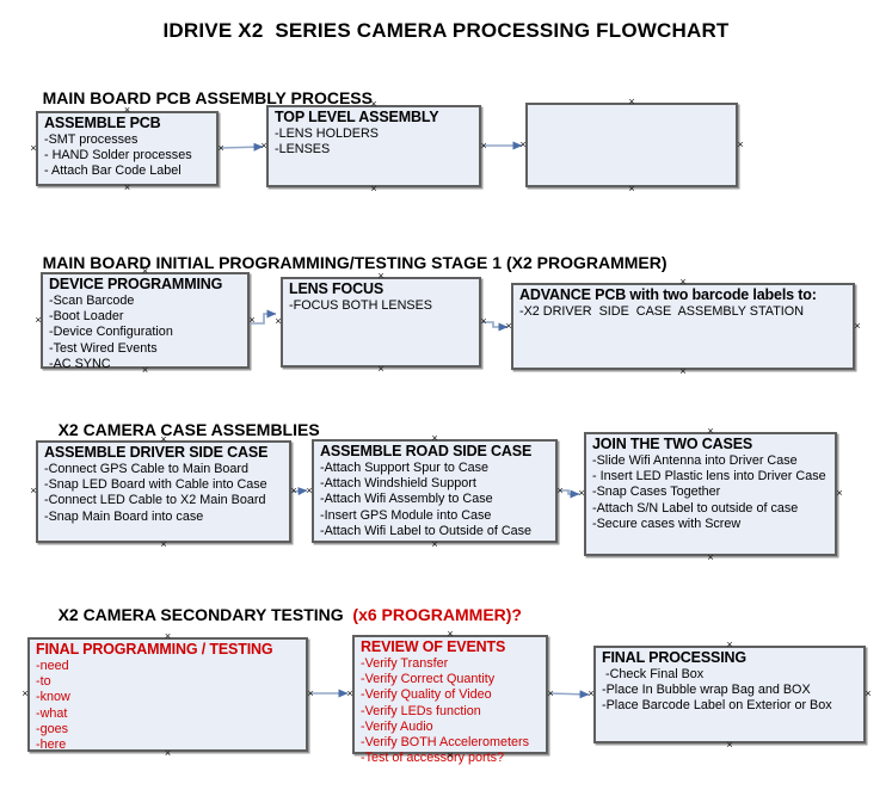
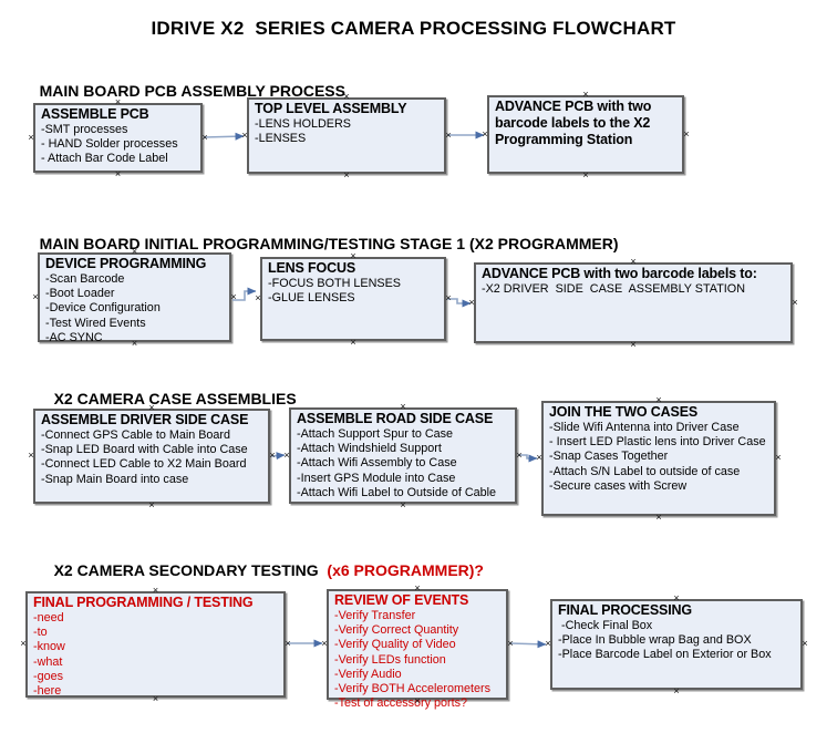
  IDRIVE X2 SERIES CAMERA PROCESSING FLOWCHART
  MAIN BOARD PCB ASSEMBLY PROCESS
  MAIN BOARD INITIAL PROGRAMMING/TESTING STAGE 1 (X2 PROGRAMMER)
  X2 CAMERA CASE ASSEMBLIES
  X2 CAMERA SECONDARY TESTING (x6 PROGRAMMER)?
  ASSEMBLE PCB
  -SMT processes
  - HAND Solder processes
  - Attach Bar Code Label
  TOP LEVEL ASSEMBLY
  -LENS HOLDERS
  -LENSES
+ ADVANCE PCB with two barcode labels to the X2 Programming Station
  DEVICE PROGRAMMING
  -Scan Barcode
  -Boot Loader
  -Device Configuration
  -Test Wired Events
  -AC SYNC
  LENS FOCUS
  -FOCUS BOTH LENSES
+ -GLUE LENSES
  ADVANCE PCB with two barcode labels to:
  -X2 DRIVER SIDE CASE ASSEMBLY STATION
  ASSEMBLE DRIVER SIDE CASE
  -Connect GPS Cable to Main Board
  -Snap LED Board with Cable into Case
  -Connect LED Cable to X2 Main Board
  -Snap Main Board into case
  ASSEMBLE ROAD SIDE CASE
  -Attach Support Spur to Case
  -Attach Windshield Support
  -Attach Wifi Assembly to Case
  -Insert GPS Module into Case
- -Attach Wifi Label to Outside of Case
+ -Attach Wifi Label to Outside of Cable
  JOIN THE TWO CASES
  -Slide Wifi Antenna into Driver Case
  - Insert LED Plastic lens into Driver Case
  -Snap Cases Together
  -Attach S/N Label to outside of case
  -Secure cases with Screw
  FINAL PROGRAMMING / TESTING
  -need
  -to
  -know
  -what
  -goes
  -here
  REVIEW OF EVENTS
  -Verify Transfer
  -Verify Correct Quantity
  -Verify Quality of Video
  -Verify LEDs function
  -Verify Audio
  -Verify BOTH Accelerometers
  -Test of accessory ports?
  FINAL PROCESSING
  -Check Final Box
  -Place In Bubble wrap Bag and BOX
  -Place Barcode Label on Exterior or Box
